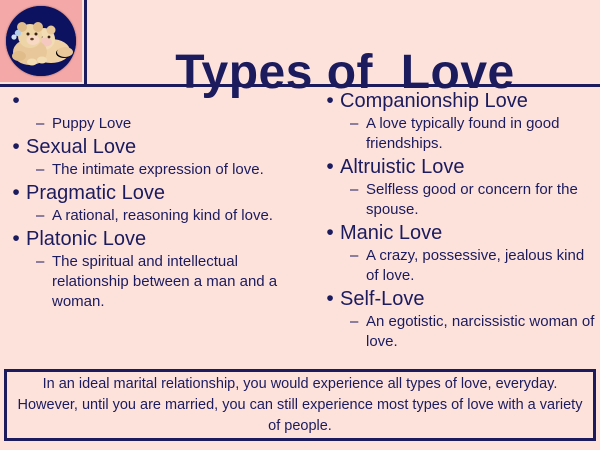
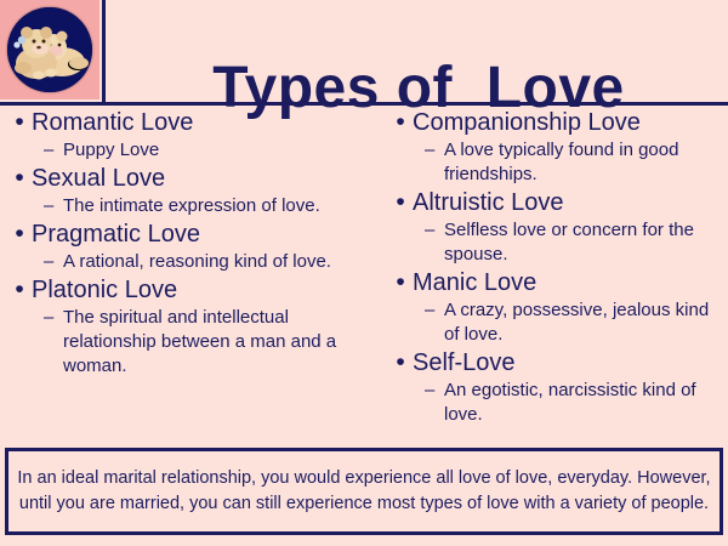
  Types of Love
  •
+ Romantic Love
  –
  Puppy Love
  •
  Sexual Love
  –
  The intimate expression of love.
  •
  Pragmatic Love
  –
  A rational, reasoning kind of love.
  •
  Platonic Love
  –
  The spiritual and intellectual relationship between a man and a woman.
  •
  Companionship Love
  –
  A love typically found in good friendships.
  •
  Altruistic Love
  –
- Selfless good or concern for the spouse.
+ Selfless love or concern for the spouse.
  •
  Manic Love
  –
  A crazy, possessive, jealous kind of love.
  •
  Self-Love
  –
- An egotistic, narcissistic woman of love.
+ An egotistic, narcissistic kind of love.
- In an ideal marital relationship, you would experience all types of love, everyday. However, until you are married, you can still experience most types of love with a variety of people.
+ In an ideal marital relationship, you would experience all love of love, everyday. However, until you are married, you can still experience most types of love with a variety of people.
